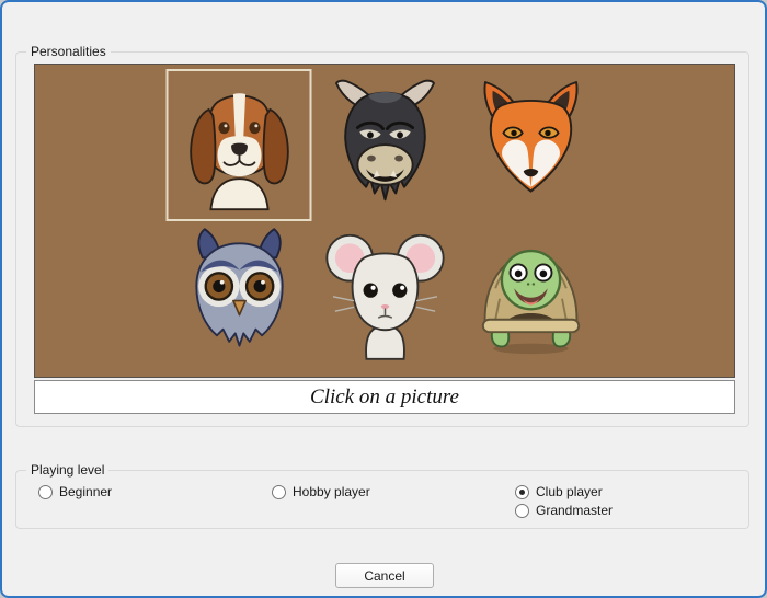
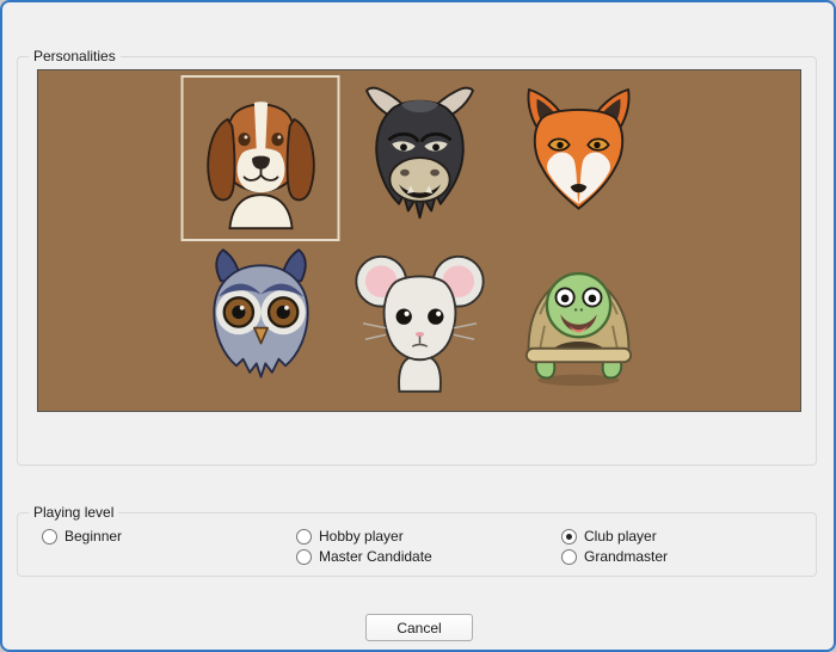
  Personalities
- Click on a picture
  Playing level
  Beginner
  Hobby player
+ Master Candidate
  Club player
  Grandmaster
  Cancel
